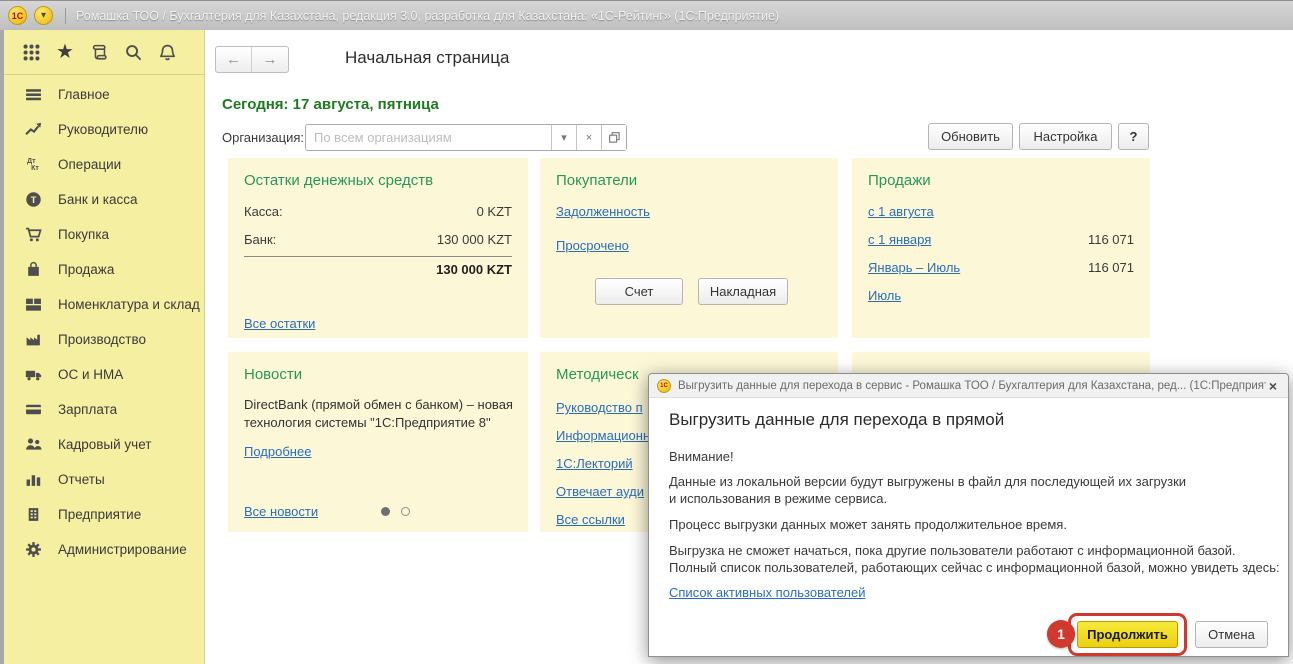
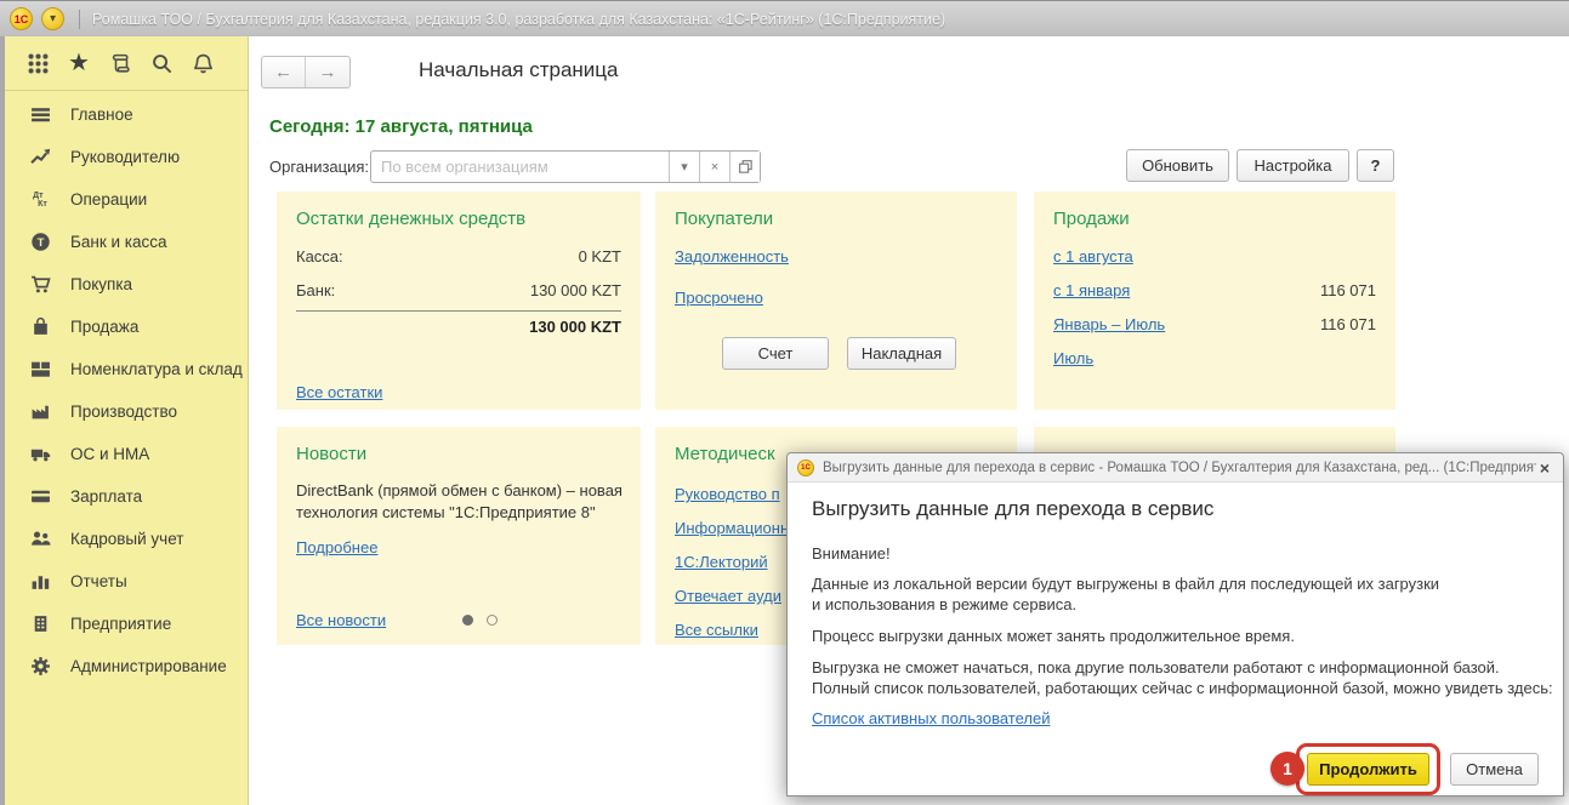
  1С
  ▾
  Ромашка ТОО / Бухгалтерия для Казахстана, редакция 3.0, разработка для Казахстана: «1С-Рейтинг» (1С:Предприятие)
  ★
  Главное
  Руководителю
  Операции
  Т
  Банк и касса
  Покупка
  Продажа
  Номенклатура и склад
  Производство
  ОС и НМА
  Зарплата
  Кадровый учет
  Отчеты
  Предприятие
  Администрирование
  ←
  →
  Начальная страница
  Сегодня: 17 августа, пятница
  Организация:
  По всем организациям
  ▾
  ×
  Обновить
  Настройка
  ?
  Остатки денежных средств
  Касса:
  0 KZT
  Банк:
  130 000 KZT
  130 000 KZT
  Все остатки
  Покупатели
  Задолженность
  Просрочено
  Счет
  Накладная
  Продажи
  с 1 августа
  с 1 января
  116 071
  Январь – Июль
  116 071
  Июль
  Новости
  DirectBank (прямой обмен с банком) – новая
  технология системы "1С:Предприятие 8"
  Подробнее
  Все новости
  Методическ
  Руководство п
  Информационн
  1С:Лекторий
  Отвечает ауди
  Все ссылки
  Выгрузить данные для перехода в сервис - Ромашка ТОО / Бухгалтерия для Казахстана, ред... (1С:Предприя
  ×
- Выгрузить данные для перехода в прямой
+ Выгрузить данные для перехода в сервис
  Внимание!
  Данные из локальной версии будут выгружены в файл для последующей их загрузки
  и использования в режиме сервиса.
  Процесс выгрузки данных может занять продолжительное время.
  Выгрузка не сможет начаться, пока другие пользователи работают с информационной базой.
  Полный список пользователей, работающих сейчас с информационной базой, можно увидеть здесь:
  Список активных пользователей
  Продолжить
  Отмена
  1
